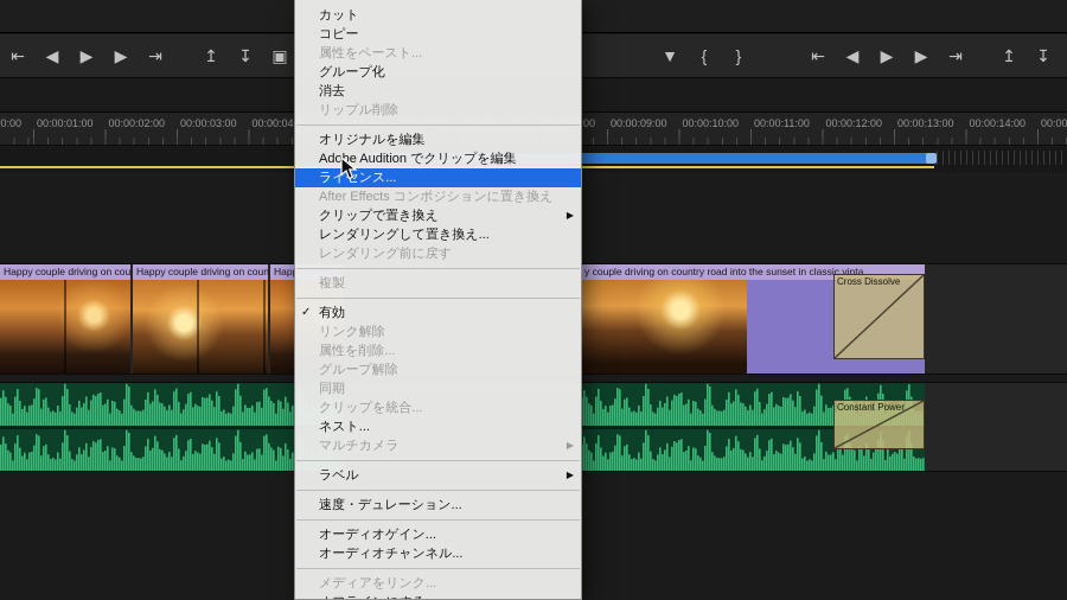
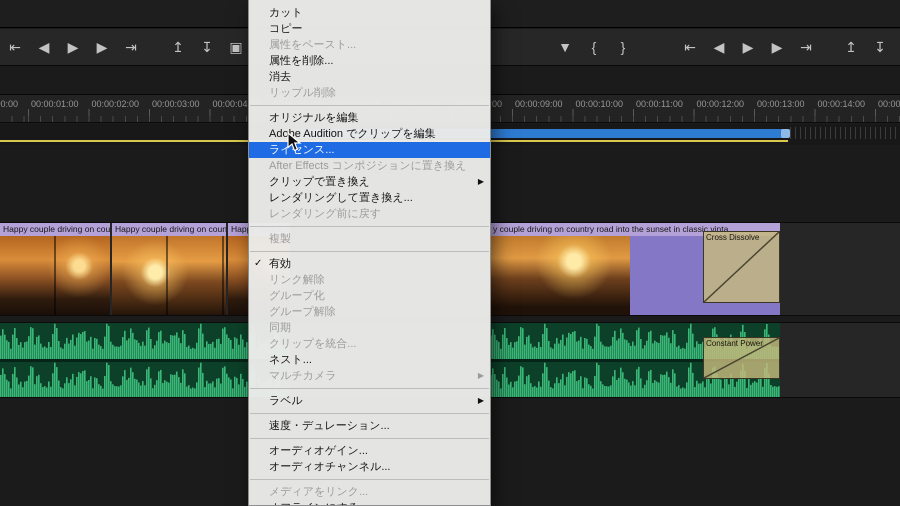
  ⇤
  ◀
  ▶
  ▶
  ⇥
  ↥
  ↧
  ▣
  ▼
  {
  }
  ⇤
  ◀
  ▶
  ▶
  ⇥
  ↥
  ↧
  00:00:01:00
  00:00:02:00
  00:00:03:00
  00:00:04
  00:00:09:00
  00:00:10:00
  00:00:11:00
  00:00:12:00
  00:00:13:00
  00:00:14:00
  Happy couple driving on cou
  Happy couple driving on coun
  y couple driving on country road into the sunset in classic vinta
  Cross Dissolve
  Constant Power
  カット
  コピー
  属性をペースト...
- グループ化
+ 属性を削除...
  消去
  リップル削除
  オリジナルを編集
  Adobe Audition でクリップを編集
  ラインス...
  After Effects コンポジションに置き換え
  クリップで置き換え
  ▶
  レンダリングして置き換え...
  レンダリング前に戻す
  複製
  ✓
  有効
  リンク解除
- 属性を削除...
+ グループ化
  グループ解除
  同期
  クリップを統合...
  ネスト...
  マルチカメラ
  ▶
  ラベル
  ▶
  速度・デュレーション...
  オーディオゲイン...
  オーディオチャンネル...
  メディアをリンク...
